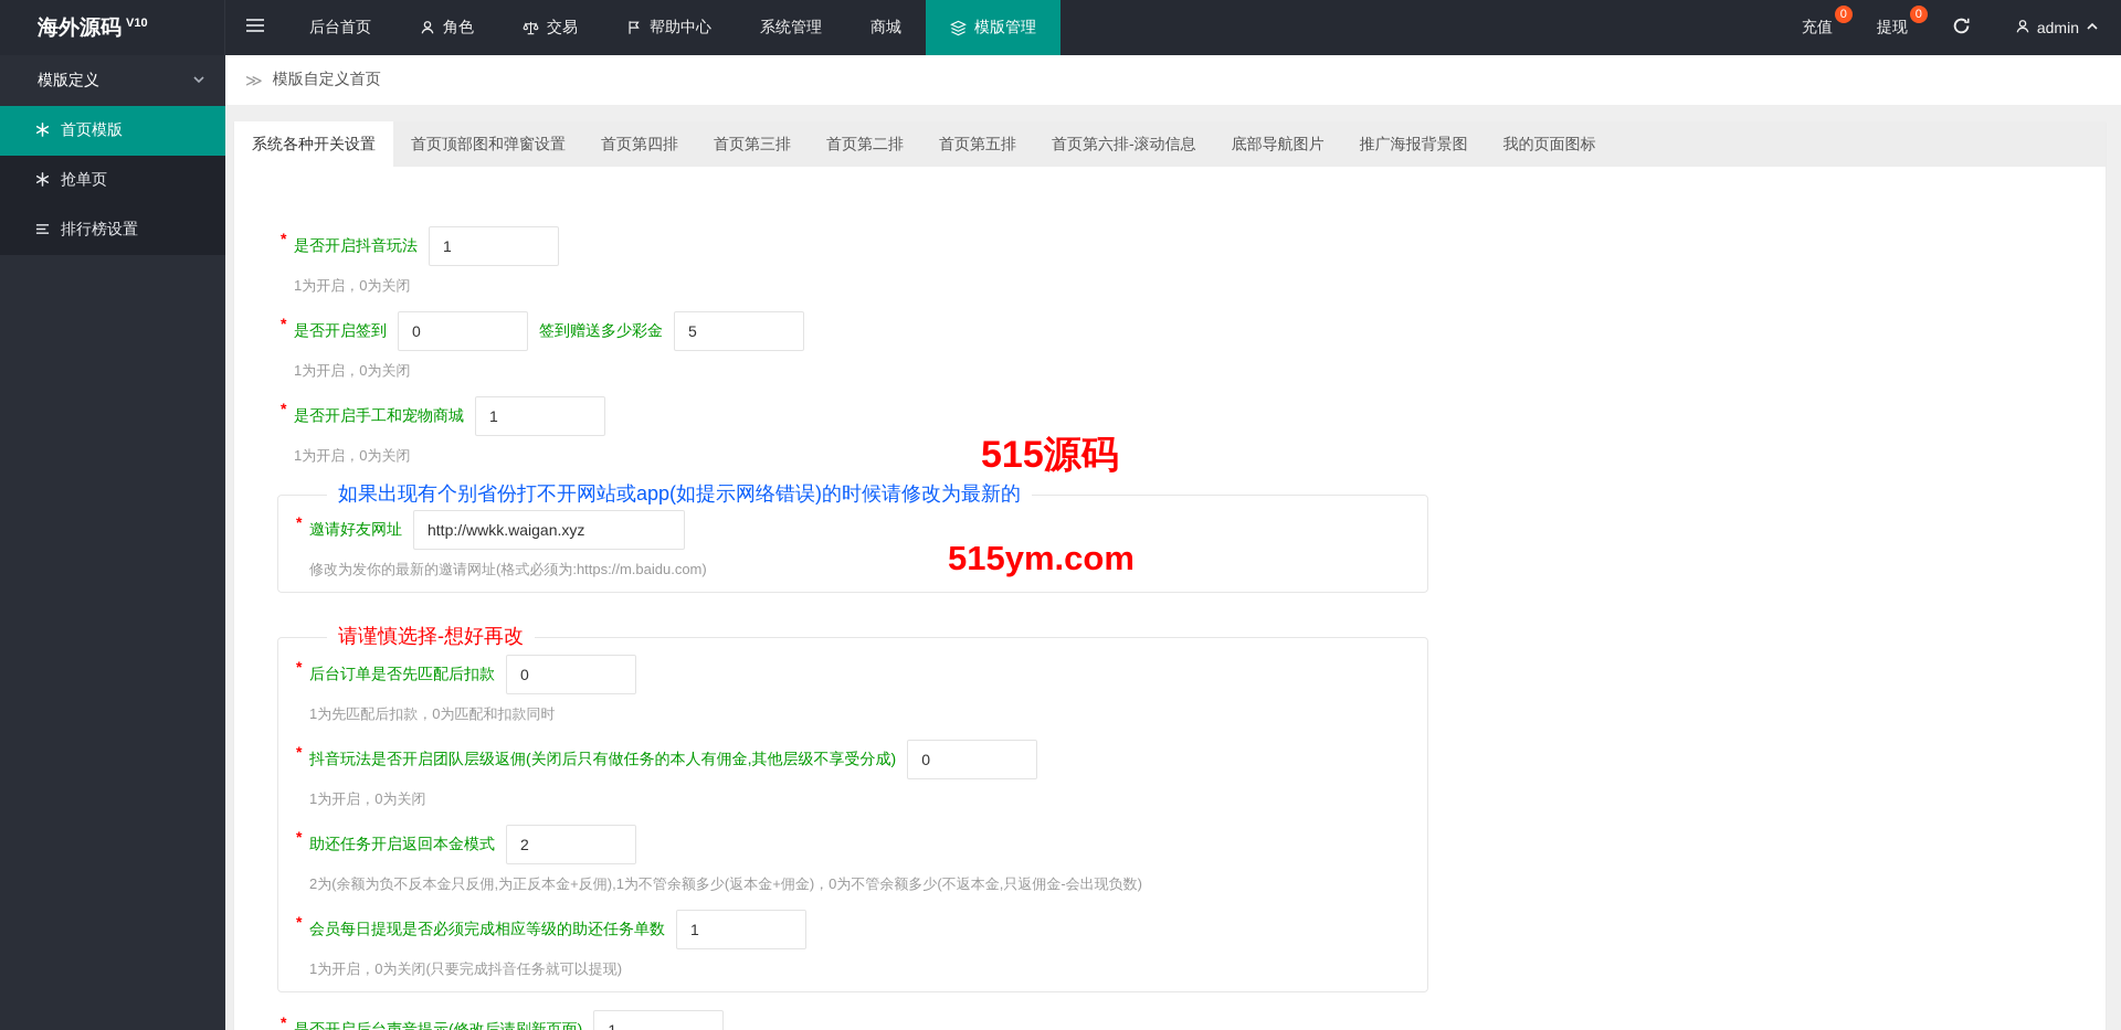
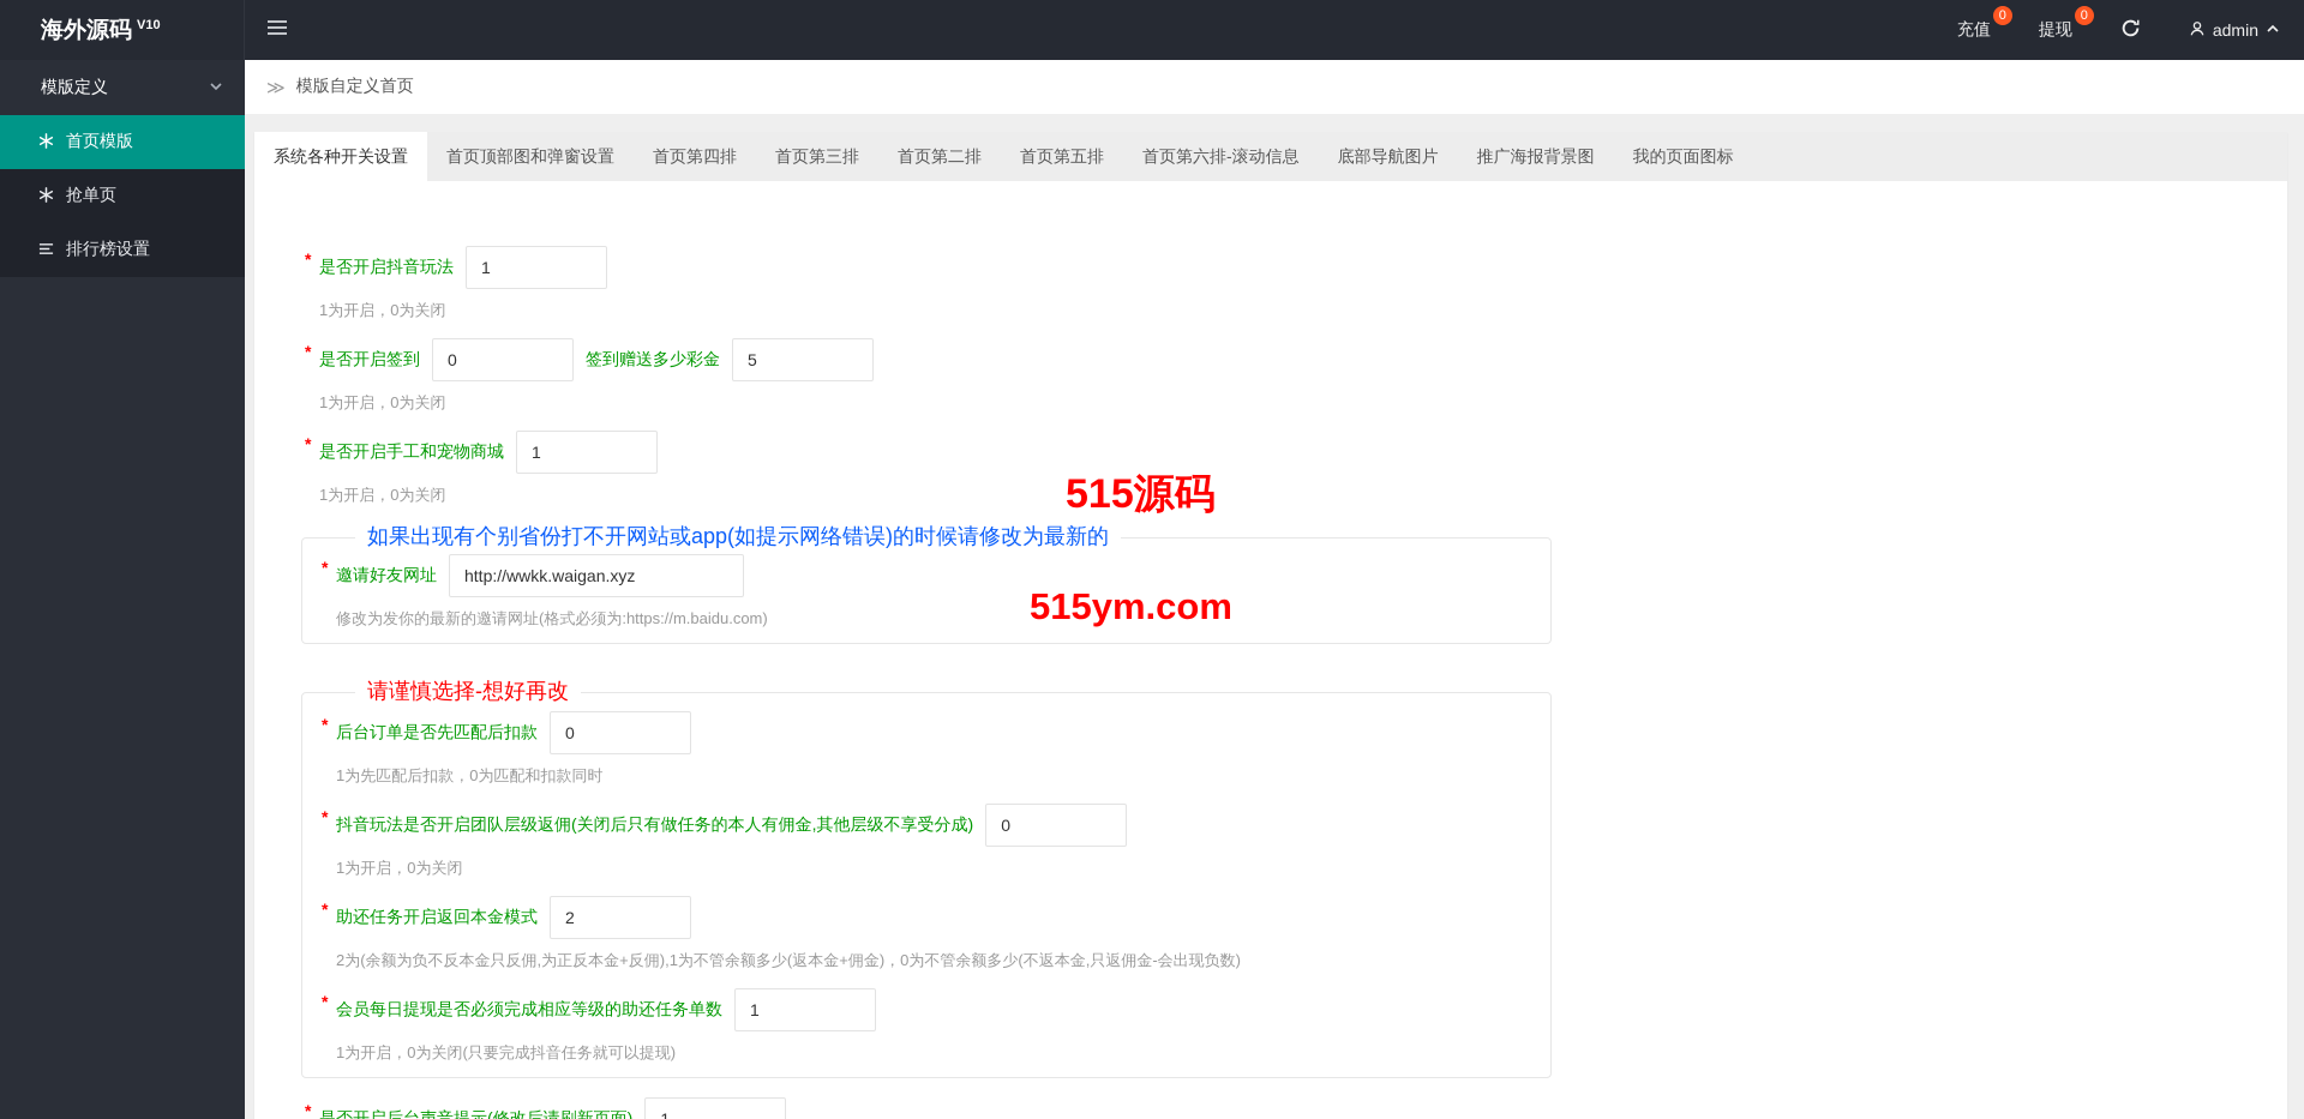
  海外源码
  V10
- 后台首页
- 角色
- 交易
- 帮助中心
- 系统管理
- 商城
- 模版管理
  充值
  0
  提现
  0
  admin
  模版定义
  首页模版
  抢单页
  排行榜设置
  ≫
  模版自定义首页
  系统各种开关设置
  首页顶部图和弹窗设置
  首页第四排
  首页第三排
  首页第二排
  首页第五排
  首页第六排-滚动信息
  底部导航图片
  推广海报背景图
  我的页面图标
  *
  是否开启抖音玩法
  1
  1为开启，0为关闭
  *
  是否开启签到
  0
  签到赠送多少彩金
  5
  1为开启，0为关闭
  *
  是否开启手工和宠物商城
  1
  1为开启，0为关闭
  如果出现有个别省份打不开网站或app(如提示网络错误)的时候请修改为最新的
  *
  邀请好友网址
  http://wwkk.waigan.xyz
  修改为发你的最新的邀请网址(格式必须为:https://m.baidu.com)
  请谨慎选择-想好再改
  *
  后台订单是否先匹配后扣款
  0
  1为先匹配后扣款，0为匹配和扣款同时
  *
  抖音玩法是否开启团队层级返佣(关闭后只有做任务的本人有佣金,其他层级不享受分成)
  0
  1为开启，0为关闭
  *
  助还任务开启返回本金模式
  2
  2为(余额为负不反本金只反佣,为正反本金+反佣),1为不管余额多少(返本金+佣金)，0为不管余额多少(不返本金,只返佣金-会出现负数)
  *
  会员每日提现是否必须完成相应等级的助还任务单数
  1
  1为开启，0为关闭(只要完成抖音任务就可以提现)
  *
  是否开启后台声音提示(修改后请刷新页面)
  515源码
  515ym.com
